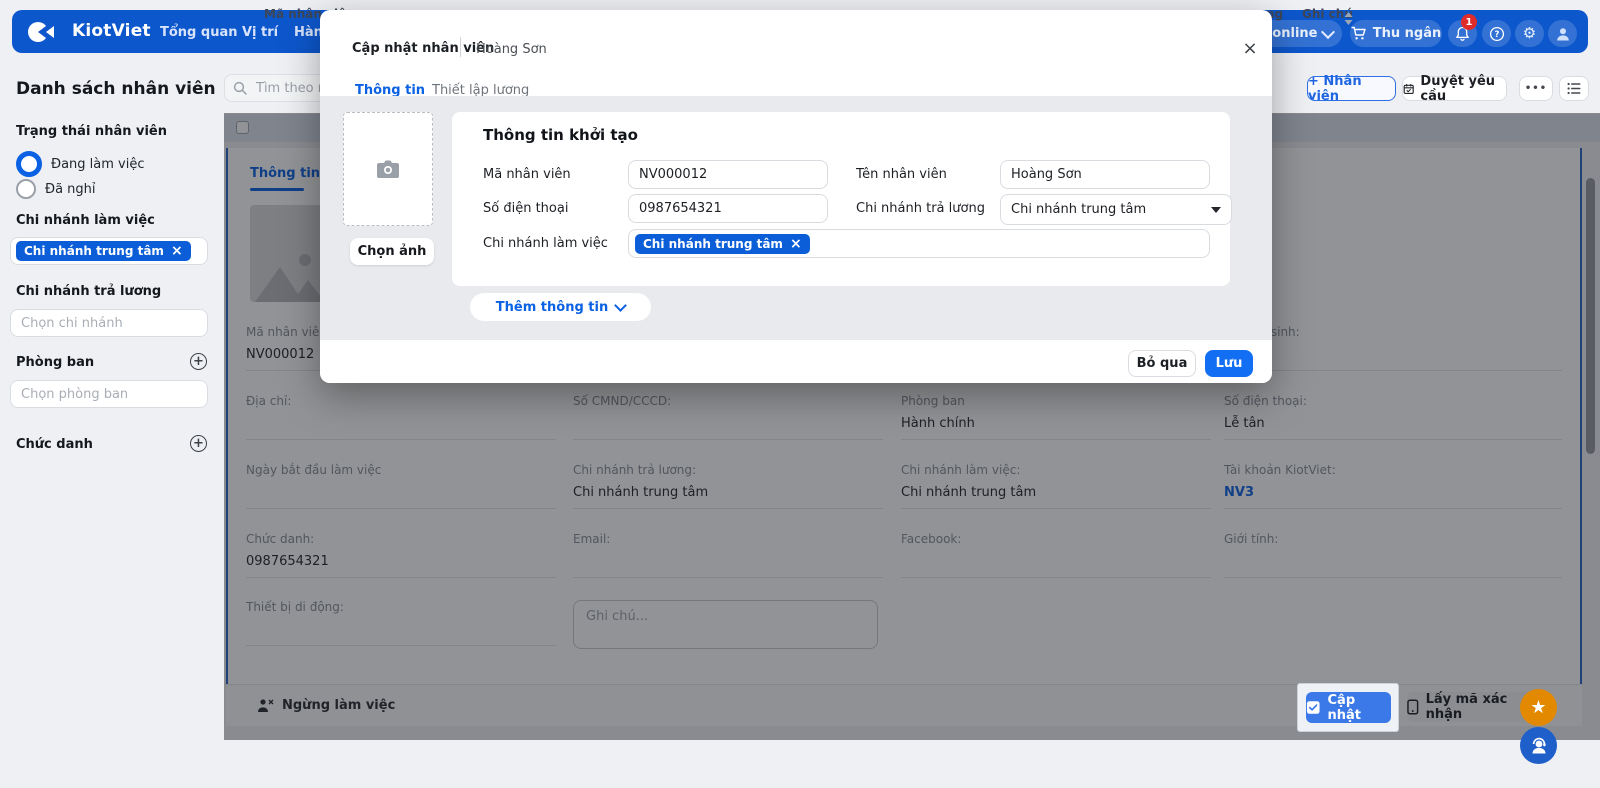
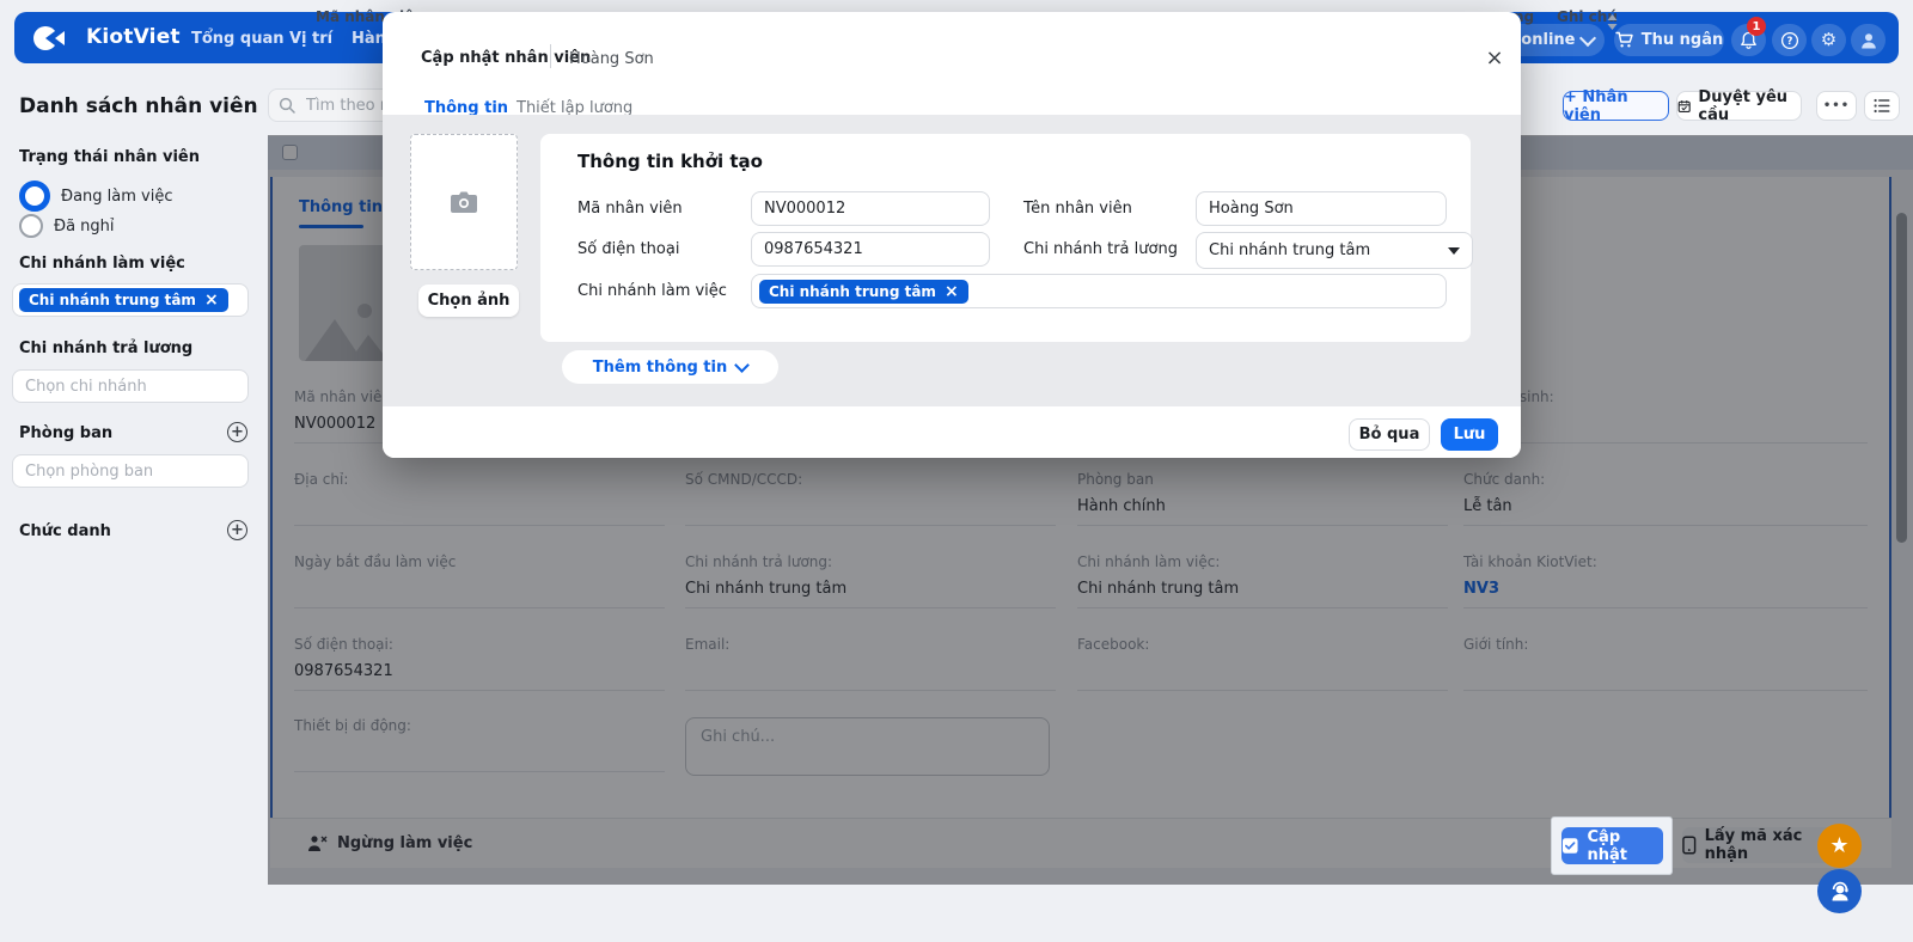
  KiotViet
  Tổng quan
  Vị trí
  online
  Thu ngân
  1
  ?
  ⚙
  Danh sách nhân viên
  Tìm theo
  + Nhân viên
  Duyệt yêu cầu
  •••
  Trạng thái nhân viên
  Đang làm việc
  Đã nghỉ
  Chi nhánh làm việc
  Chi nhánh trung tâm
  ×
  Chi nhánh trả lương
  Chọn chi nhánh
  Phòng ban
  +
  Chọn phòng ban
  Chức danh
  +
  Ghi ch
  Thông tin
  Mã nhân viê
  NV000012
  Địa chỉ:
  Số CMND/CCCD:
  Phòng ban
  Hành chính
- Số điện thoại:
+ Chức danh:
  Lễ tân
  Ngày bắt đầu làm việc
  Chi nhánh trả lương:
  Chi nhánh trung tâm
  Chi nhánh làm việc:
  Chi nhánh trung tâm
  Tài khoản KiotViet:
  NV3
- Chức danh:
+ Số điện thoại:
  0987654321
  Email:
  Facebook:
  Giới tính:
  Thiết bị di động:
  Ghi chú...
  Ngừng làm việc
  Lấy mã xác nhận
  Cập nhật
  ★
  Cập nhật nhân viên
  Hoàng Sơn
  ×
  Thông tin
  Thiết lập lương
  Chọn ảnh
  Thông tin khởi tạo
  Mã nhân viên
  NV000012
  Tên nhân viên
  Hoàng Sơn
  Số điện thoại
  0987654321
  Chi nhánh trả lương
  Chi nhánh trung tâm
  Chi nhánh làm việc
  Chi nhánh trung tâm
  ×
  Thêm thông tin
  Bỏ qua
  Lưu
